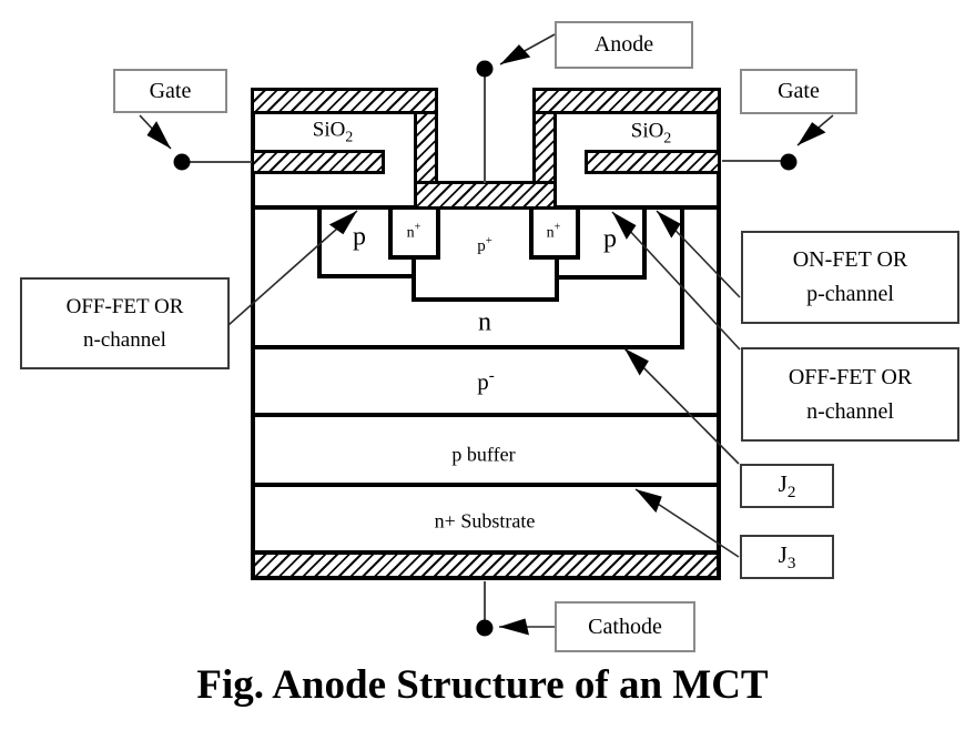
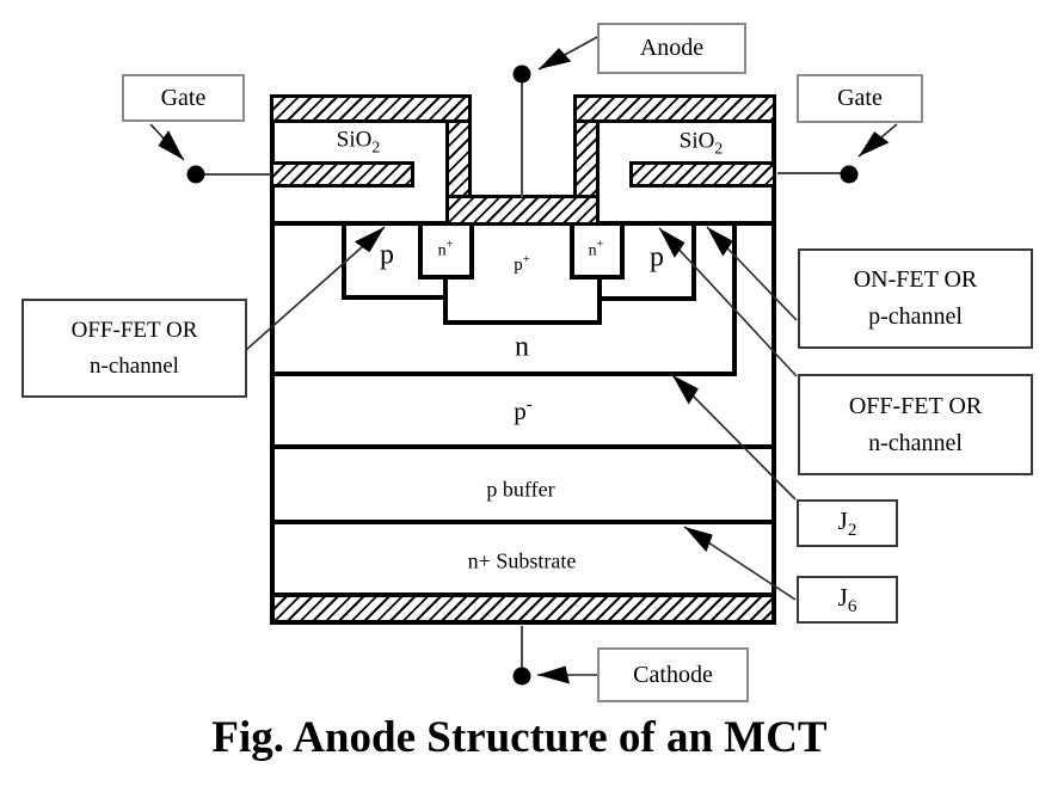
  SiO2
  SiO2
  p
  p
  n+
  n+
  p+
  n
  p-
  p buffer
  n+ Substrate
  Anode
  Gate
  Gate
  Cathode
  OFF-FET OR
  n-channel
  ON-FET OR
  p-channel
  OFF-FET OR
  n-channel
  J2
- J3
+ J6
  Fig. Anode Structure of an MCT
